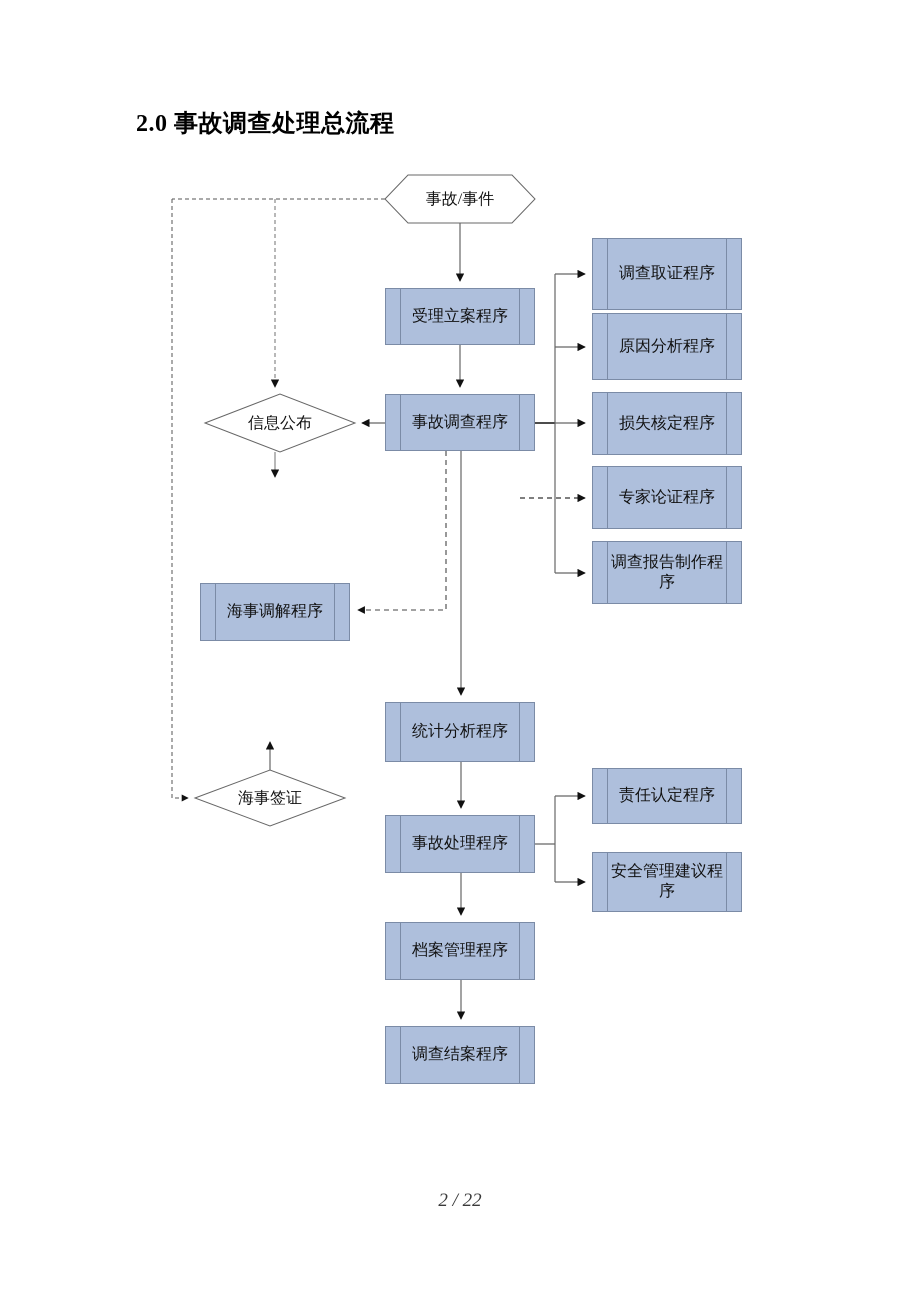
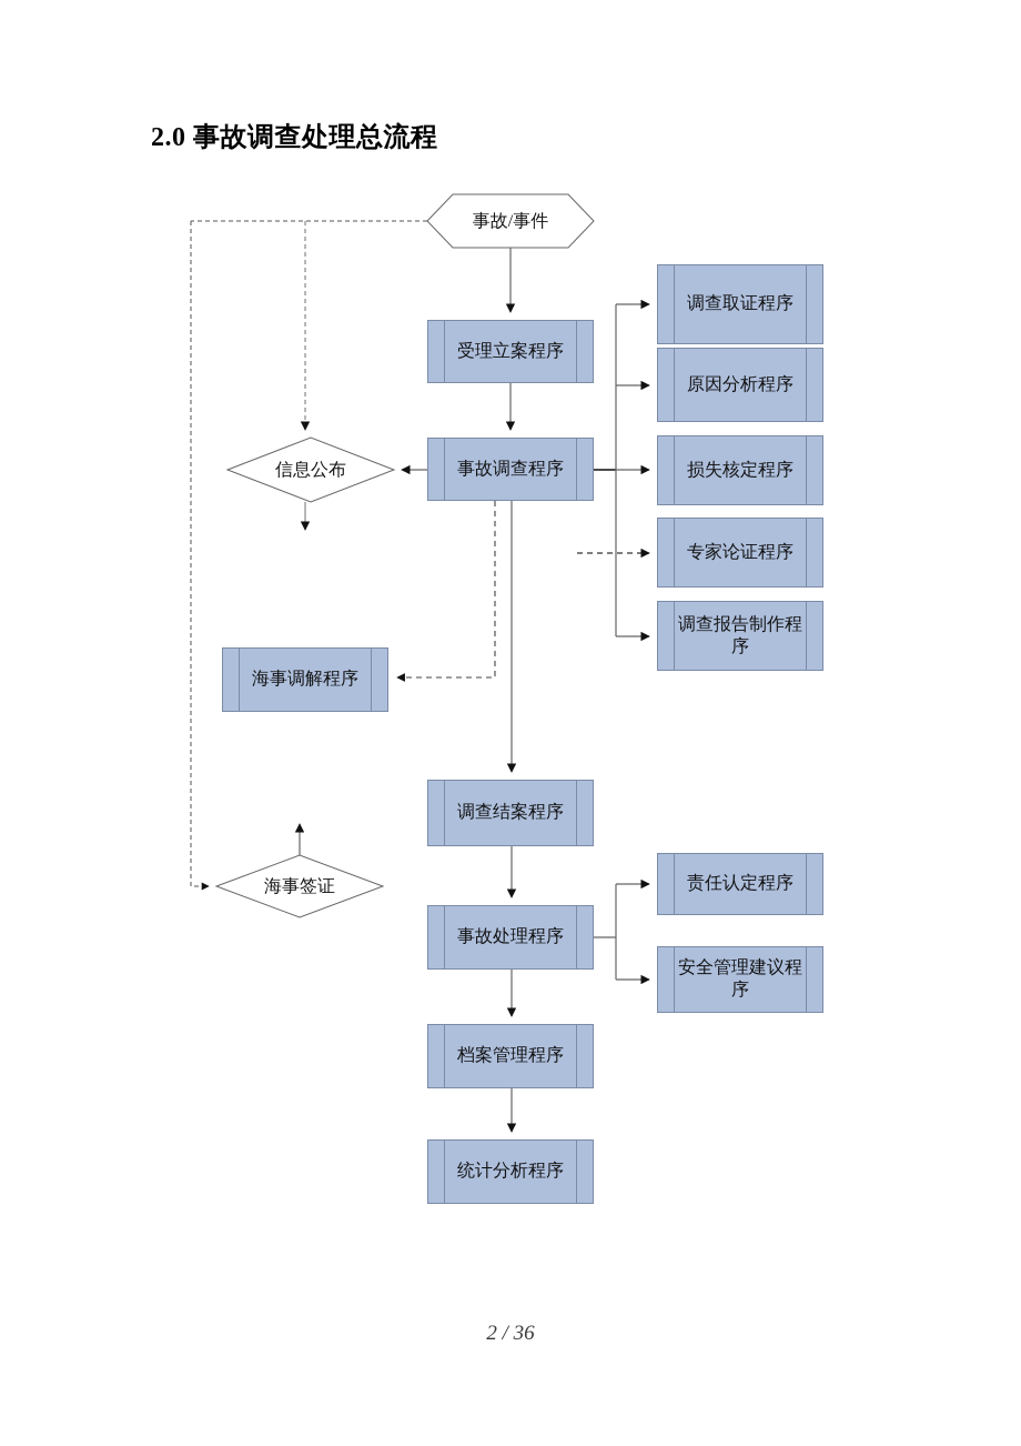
  2.0 事故调查处理总流程
  事故/事件
  受理立案程序
  事故调查程序
  调查取证程序
  原因分析程序
  损失核定程序
  专家论证程序
  调查报告制作程序
  信息公布
  海事调解程序
  海事签证
- 统计分析程序
+ 调查结案程序
  事故处理程序
  责任认定程序
  安全管理建议程序
  档案管理程序
- 调查结案程序
+ 统计分析程序
- 2 / 22
+ 2 / 36
